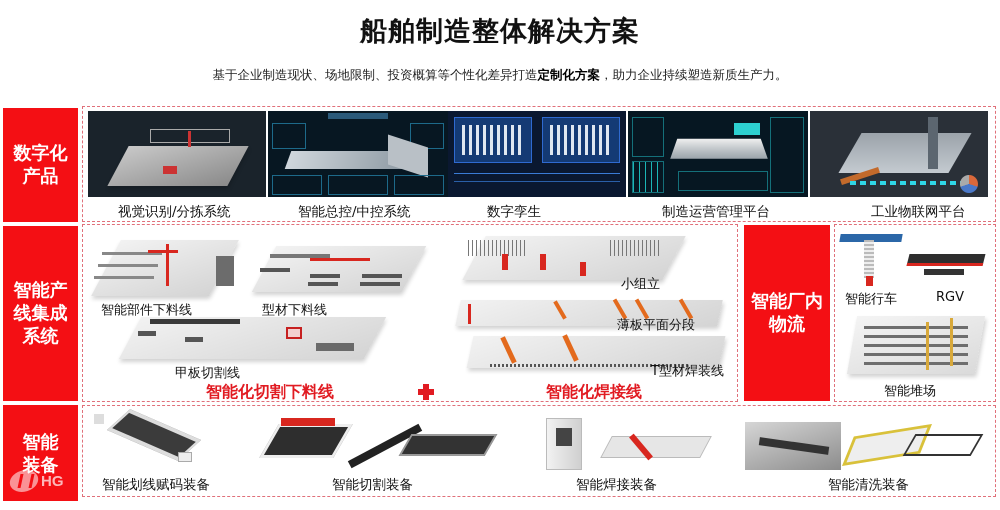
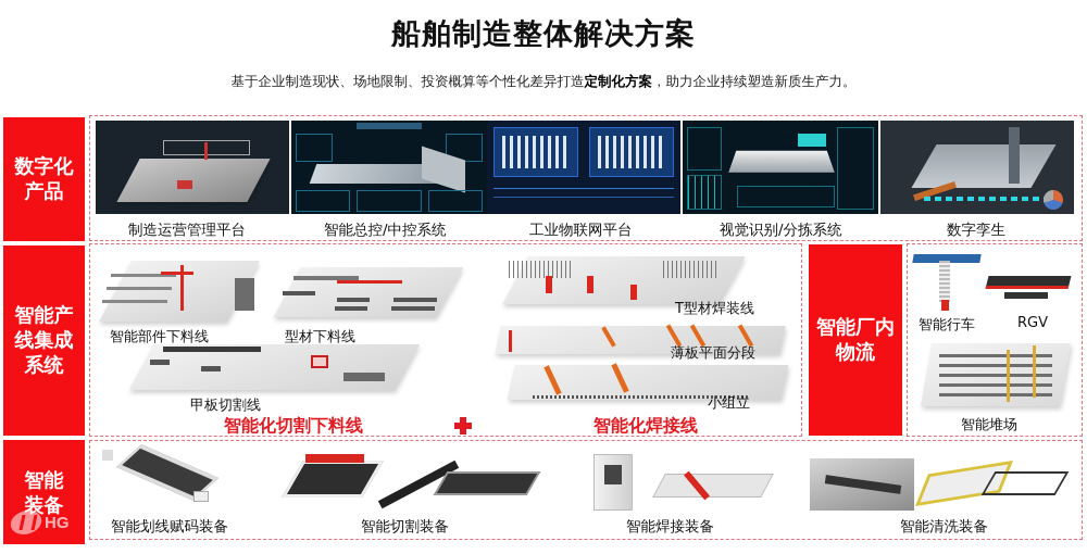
  船舶制造整体解决方案
  基于企业制造现状、场地限制、投资概算等个性化差异打造定制化方案，助力企业持续塑造新质生产力。
  数字化
  产品
- 视觉识别/分拣系统
+ 制造运营管理平台
  智能总控/中控系统
- 数字孪生
+ 工业物联网平台
- 制造运营管理平台
+ 视觉识别/分拣系统
- 工业物联网平台
+ 数字孪生
  智能产
  线集成
  系统
  智能部件下料线
  型材下料线
  甲板切割线
  智能化切割下料线
- 小组立
+ T型材焊装线
  薄板平面分段
- T型材焊装线
+ 小组立
  智能化焊接线
  智能厂内
  物流
  智能行车
  RGV
  智能堆场
  智能
  装备
  HG
  智能划线赋码装备
  智能切割装备
  智能焊接装备
  智能清洗装备
